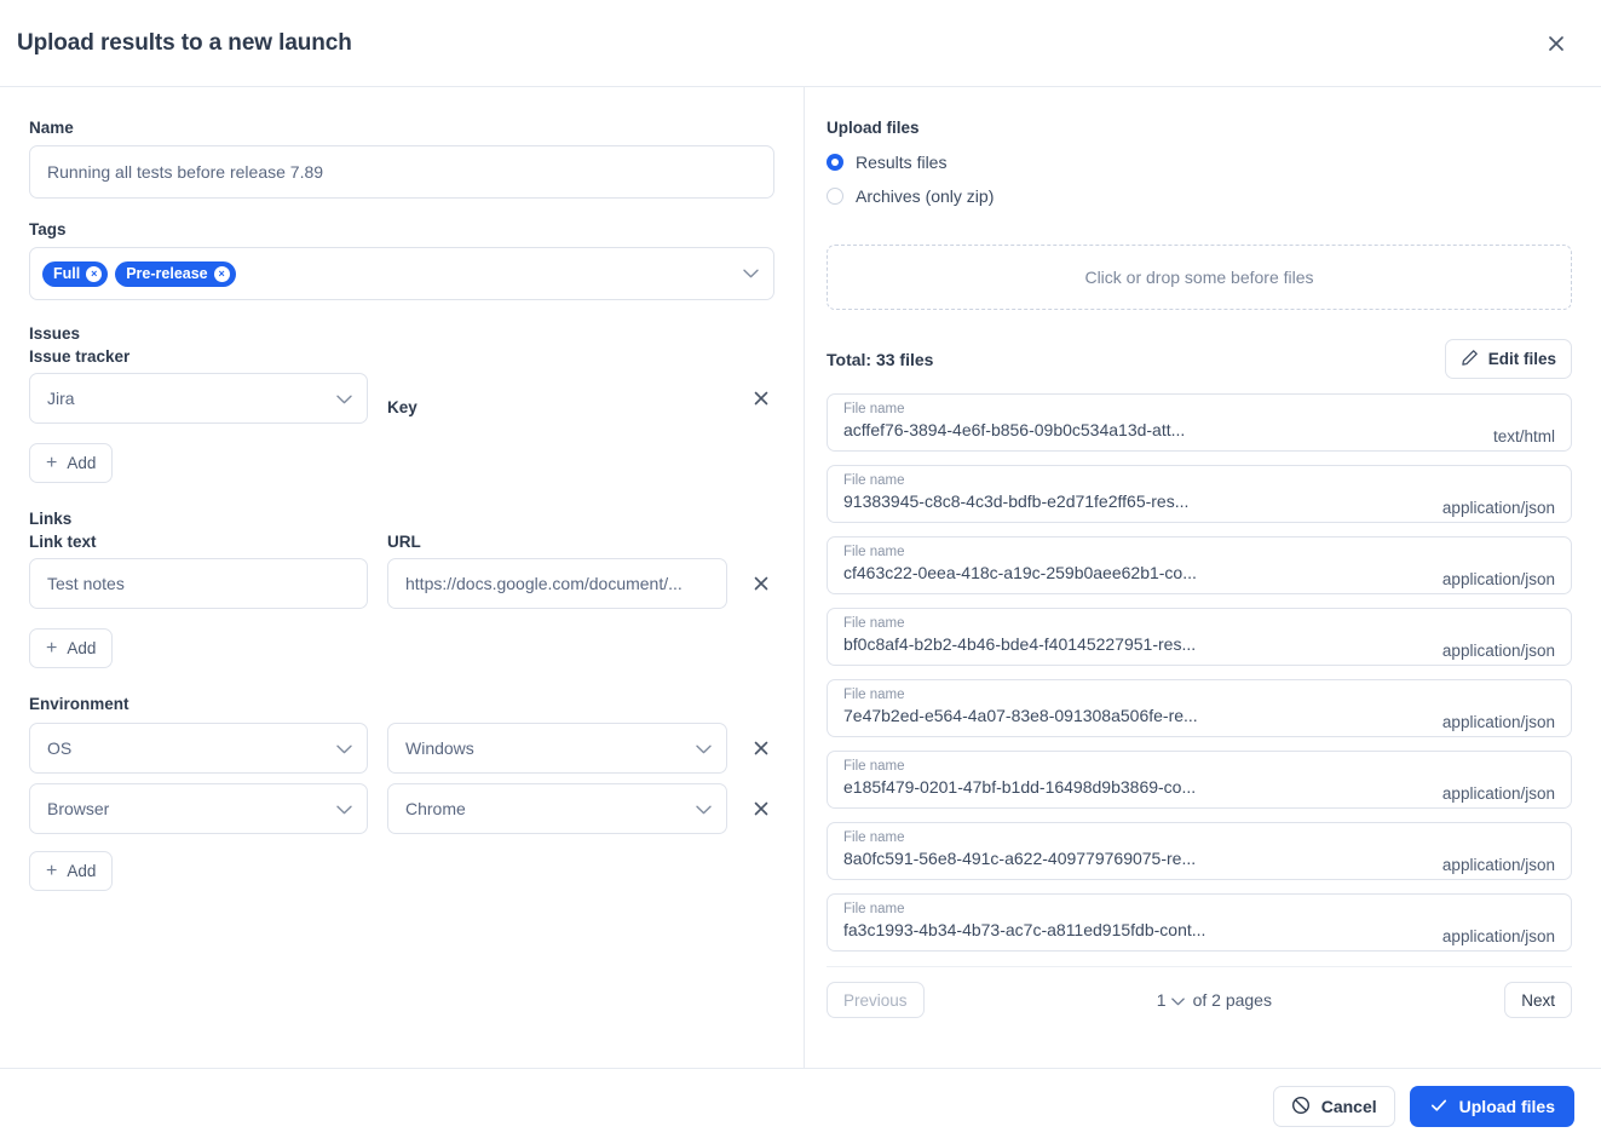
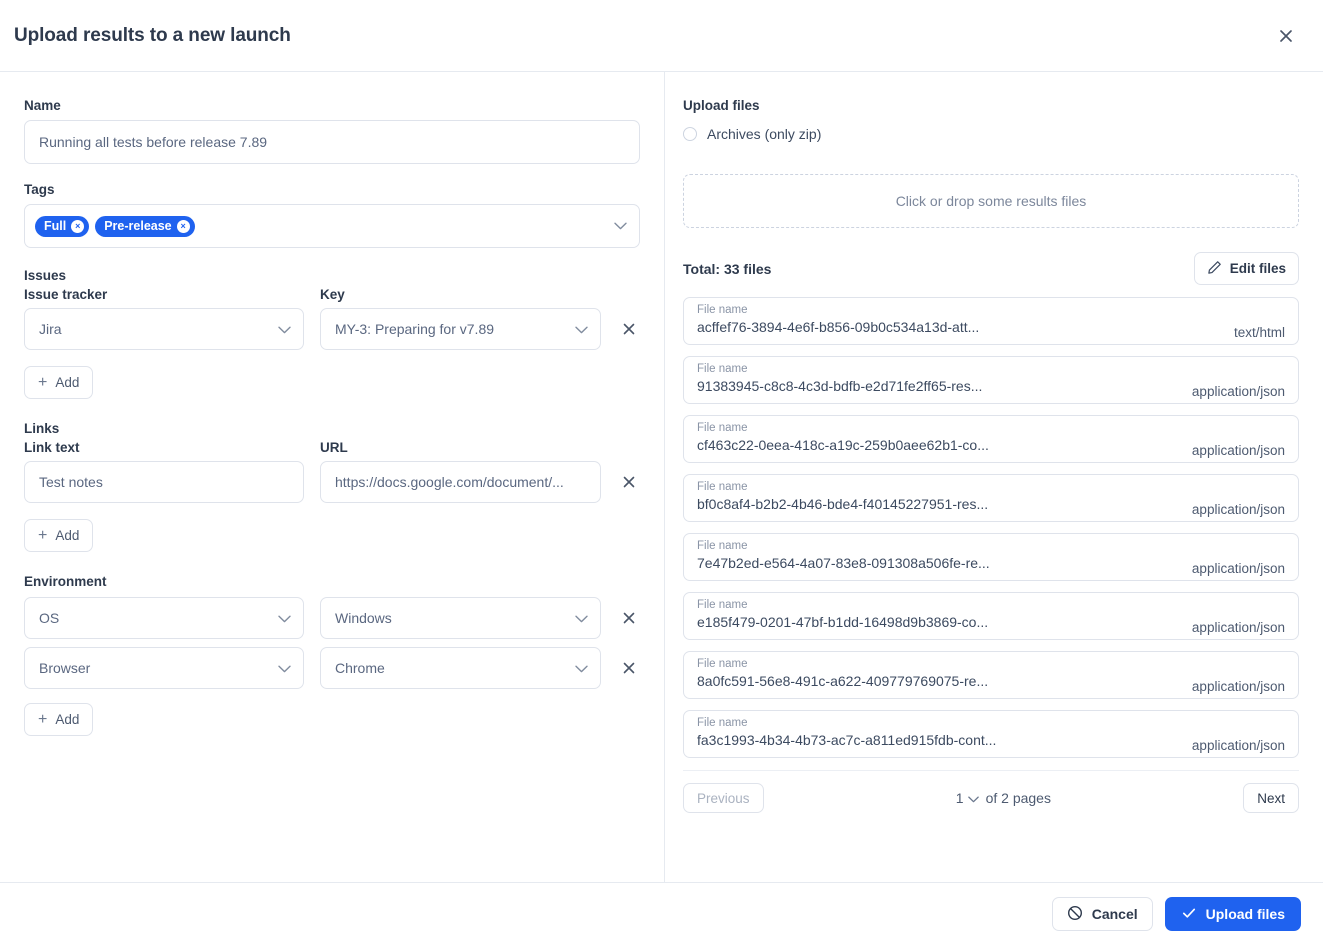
  Upload results to a new launch
  Name
  Running all tests before release 7.89
  Tags
  Full
  ×
  Pre-release
  ×
  Issues
  Issue tracker
  Jira
  Key
+ MY-3: Preparing for v7.89
  +
  Add
  Links
  Link text
  Test notes
  URL
  https://docs.google.com/document/...
  +
  Add
  Environment
  OS
  Windows
  Browser
  Chrome
  +
  Add
  Upload files
- Results files
  Archives (only zip)
- Click or drop some before files
+ Click or drop some results files
  Total: 33 files
  Edit files
  File name
  acffef76-3894-4e6f-b856-09b0c534a13d-att...
  text/html
  File name
  91383945-c8c8-4c3d-bdfb-e2d71fe2ff65-res...
  application/json
  File name
  cf463c22-0eea-418c-a19c-259b0aee62b1-co...
  application/json
  File name
  bf0c8af4-b2b2-4b46-bde4-f40145227951-res...
  application/json
  File name
  7e47b2ed-e564-4a07-83e8-091308a506fe-re...
  application/json
  File name
  e185f479-0201-47bf-b1dd-16498d9b3869-co...
  application/json
  File name
  8a0fc591-56e8-491c-a622-409779769075-re...
  application/json
  File name
  fa3c1993-4b34-4b73-ac7c-a811ed915fdb-cont...
  application/json
  Previous
  1
  of 2 pages
  Next
  Cancel
  Upload files
